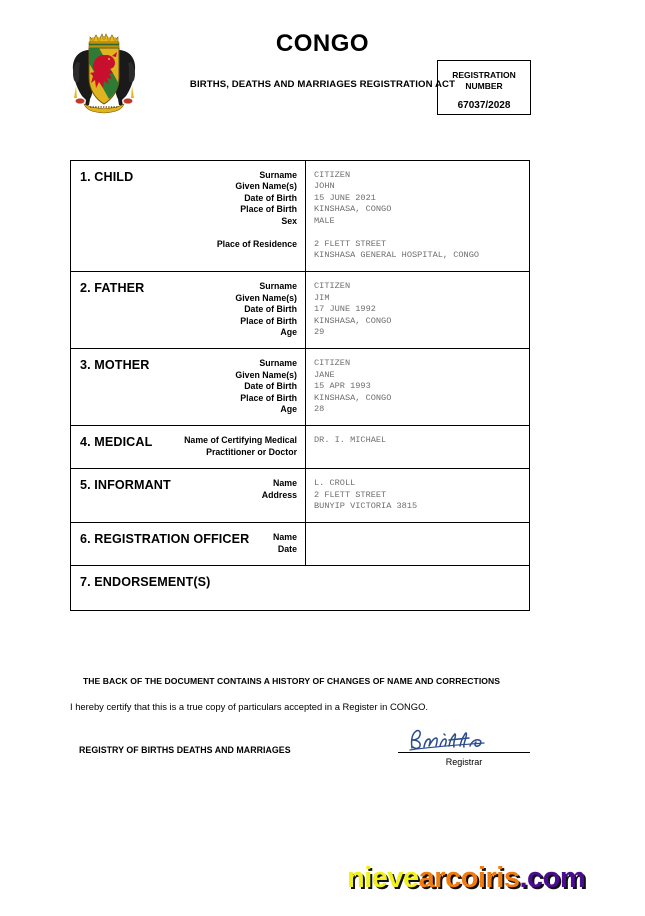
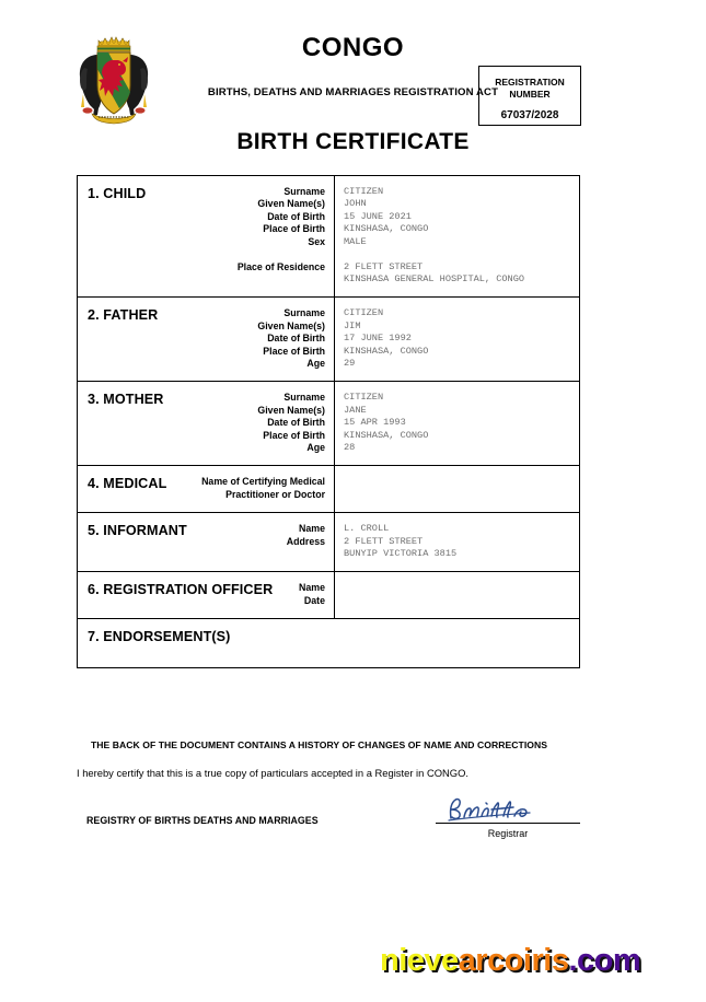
  CONGO
  BIRTHS, DEATHS AND MARRIAGES REGISTRATION ACT
+ BIRTH CERTIFICATE
  REGISTRATION
  NUMBER
  67037/2028
  1. CHILD
  Surname
  Given Name(s)
  Date of Birth
  Place of Birth
  Sex
  Place of Residence
  CITIZEN
  JOHN
  15 JUNE 2021
  KINSHASA, CONGO
  MALE
  2 FLETT STREET
  KINSHASA GENERAL HOSPITAL, CONGO
  2. FATHER
  Surname
  Given Name(s)
  Date of Birth
  Place of Birth
  Age
  CITIZEN
  JIM
  17 JUNE 1992
  KINSHASA, CONGO
  29
  3. MOTHER
  Surname
  Given Name(s)
  Date of Birth
  Place of Birth
  Age
  CITIZEN
  JANE
  15 APR 1993
  KINSHASA, CONGO
  28
  4. MEDICAL
  Name of Certifying Medical
  Practitioner or Doctor
- DR. I. MICHAEL
  5. INFORMANT
  Name
  Address
  L. CROLL
  2 FLETT STREET
  BUNYIP VICTORIA 3815
  6. REGISTRATION OFFICER
  Name
  Date
  7. ENDORSEMENT(S)
  THE BACK OF THE DOCUMENT CONTAINS A HISTORY OF CHANGES OF NAME AND CORRECTIONS
  I hereby certify that this is a true copy of particulars accepted in a Register in CONGO.
  REGISTRY OF BIRTHS DEATHS AND MARRIAGES
  Registrar
  nievearcoiris.com
